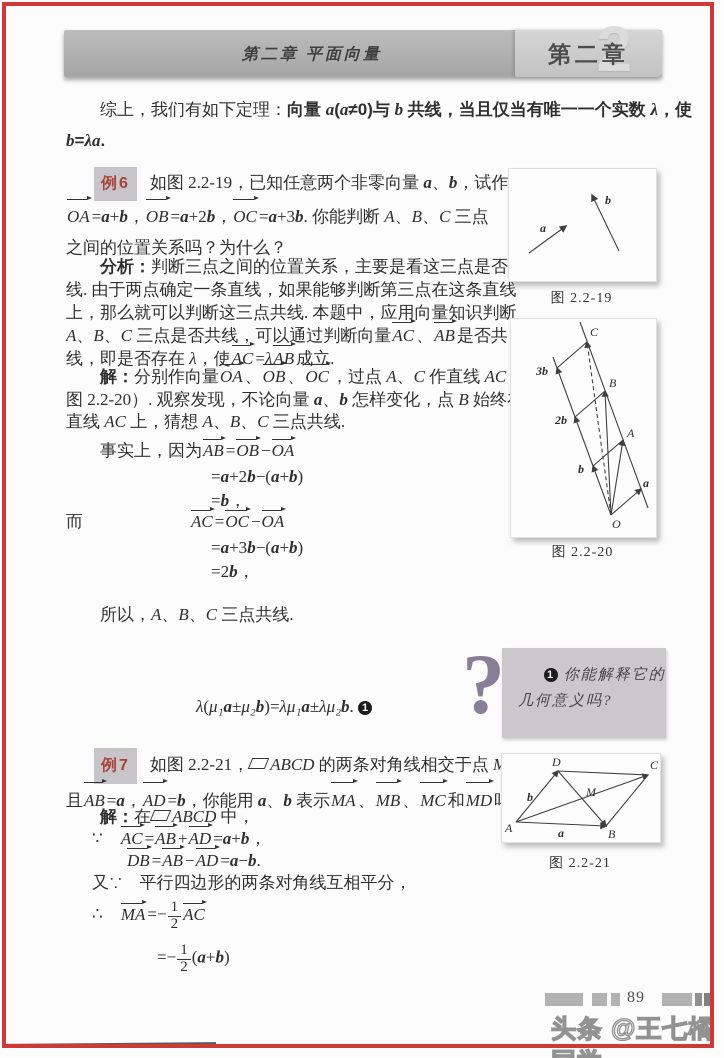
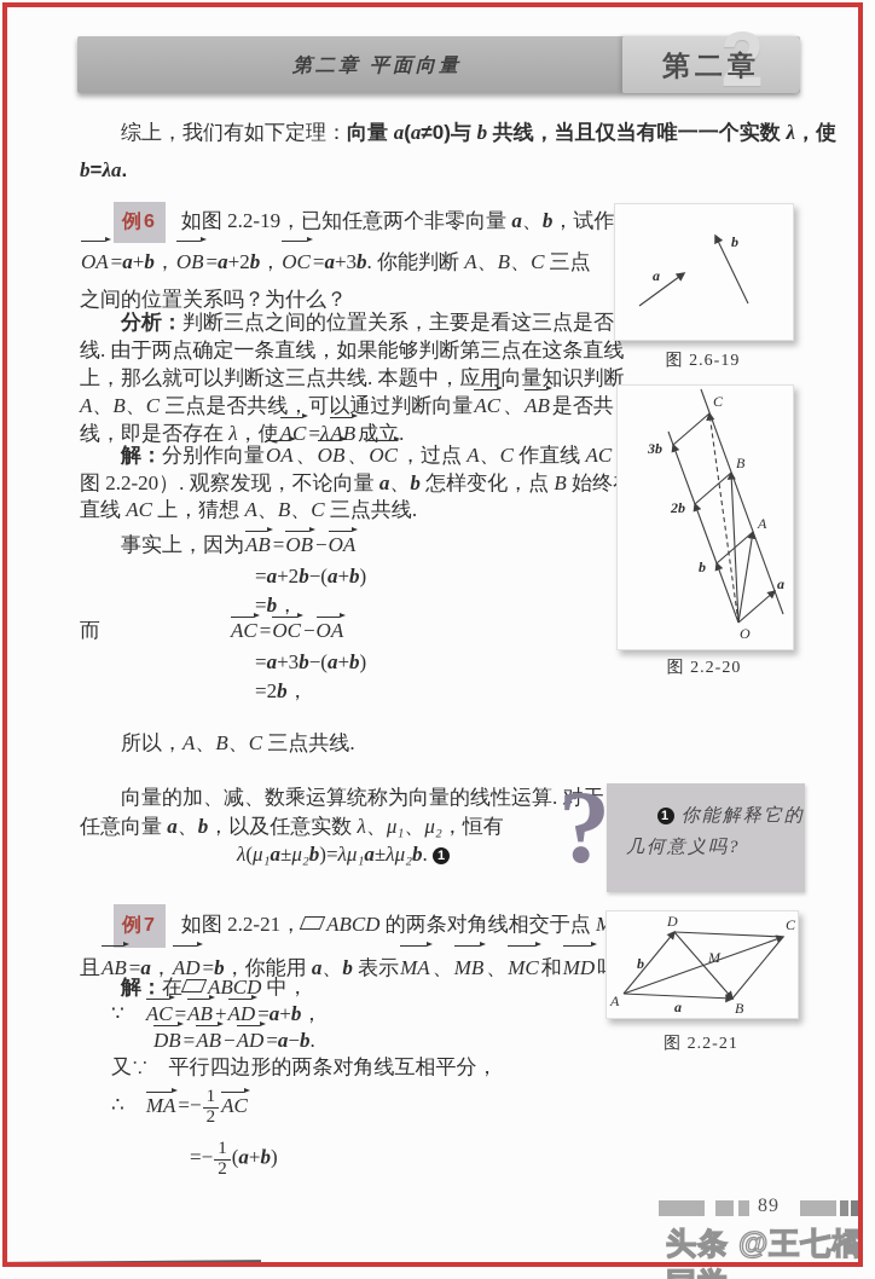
  第二章 平面向量
  2
  第二章
  综上，我们有如下定理：向量 a(a≠0)与 b 共线，当且仅当有唯一一个实数 λ，使
  b=λa.
  例6 如图 2.2-19，已知任意两个非零向量 a、b，试作
  OA=a+b，OB=a+2b，OC=a+3b. 你能判断 A、B、C 三点
  之间的位置关系吗？为什么？
  分析：判断三点之间的位置关系，主要是看这三点是否
  线. 由于两点确定一条直线，如果能够判断第三点在这条直线
  上，那么就可以判断这三点共线. 本题中，应用向量知识判断
  A、B、C 三点是否共线，可以通过判断向量AC、AB是否共
  线，即是否存在 λ，使AC=λAB成立.
  解：分别作向量OA、OB、OC，过点 A、C 作直线 AC
  图 2.2-20）. 观察发现，不论向量 a、b 怎样变化，点 B 始终
  直线 AC 上，猜想 A、B、C 三点共线.
  事实上，因为AB=OB−OA
  =a+2b−(a+b)
  =b，
  而 AC=OC−OA
  =a+3b−(a+b)
  =2b，
  所以，A、B、C 三点共线.
+ 向量的加、减、数乘运算统称为向量的线性运算. 对于
+ 任意向量 a、b，以及任意实数 λ、μ₁、μ₂，恒有
  λ(μ₁a±μ₂b)=λμ₁a±λμ₂b. 1
  例7 如图 2.2-21， ABCD 的两条对角线相交于点
  且AB=a，AD=b，你能用 a、b 表示MA、MB、MC和MD
  解：在 ABCD 中，
  ∵ AC=AB+AD=a+b，
  DB=AB−AD=a−b.
  又∵ 平行四边形的两条对角线互相平分，
  ∴ MA=−
  1
  2
  AC
  =−
  1
  2
  (a+b)
  a
  b
- 图 2.2-19
+ 图 2.6-19
  O
  a
  b
  2b
  3b
  A
  B
  C
  图 2.2-20
  ?
  1 你能解释它的
  几何意义吗?
  A
  B
  C
  D
  M
  b
  a
  图 2.2-21
  89
  头条 @王七橘
